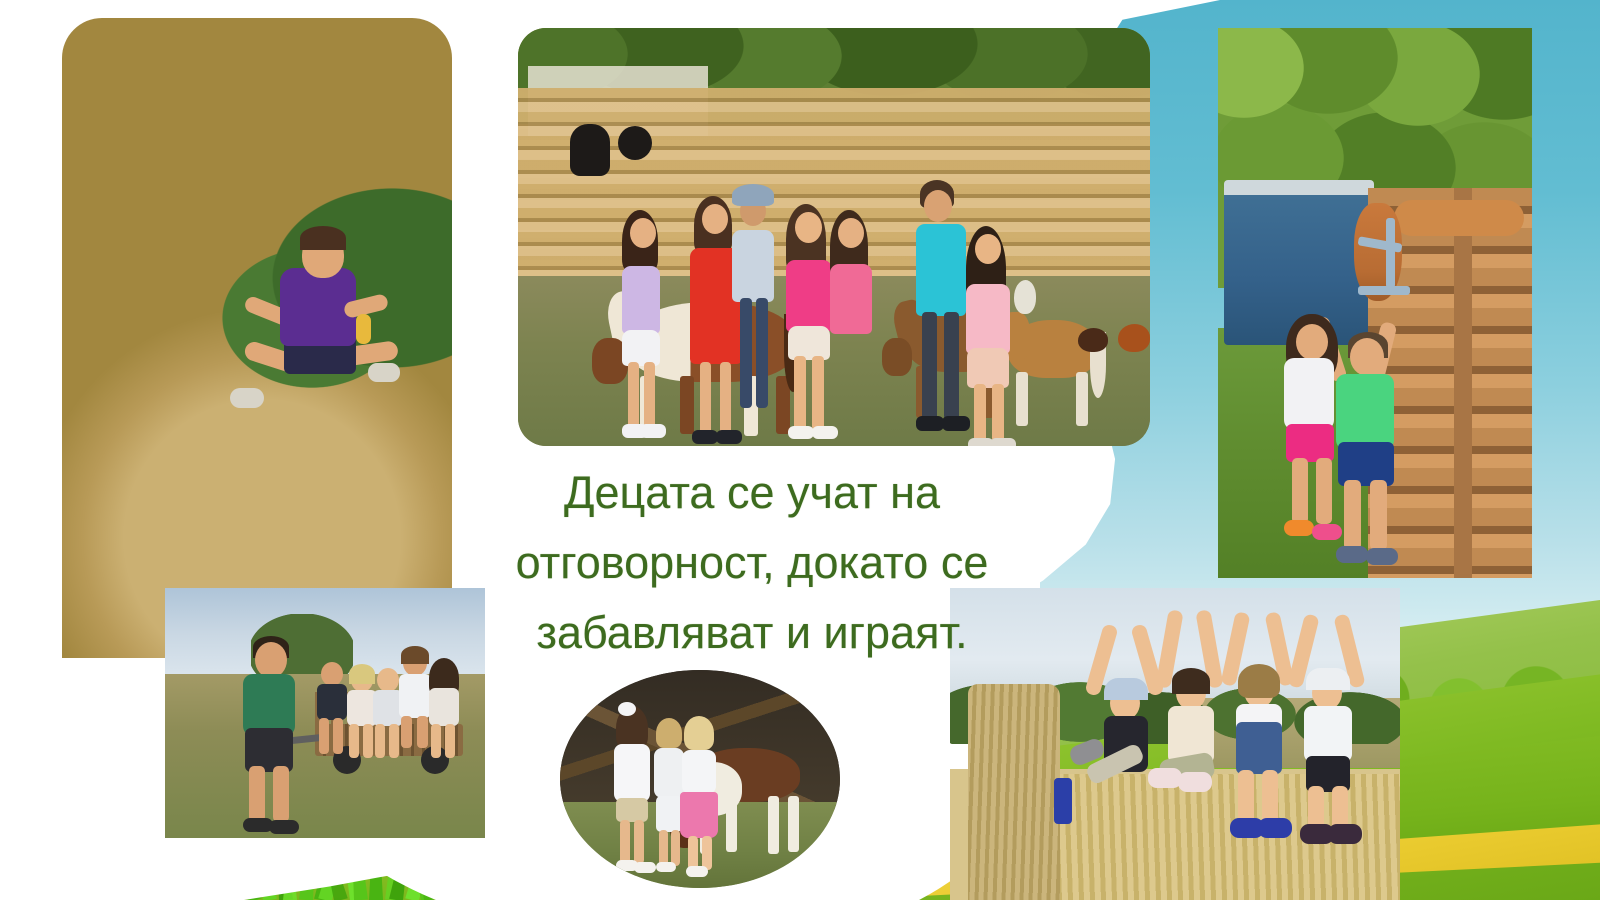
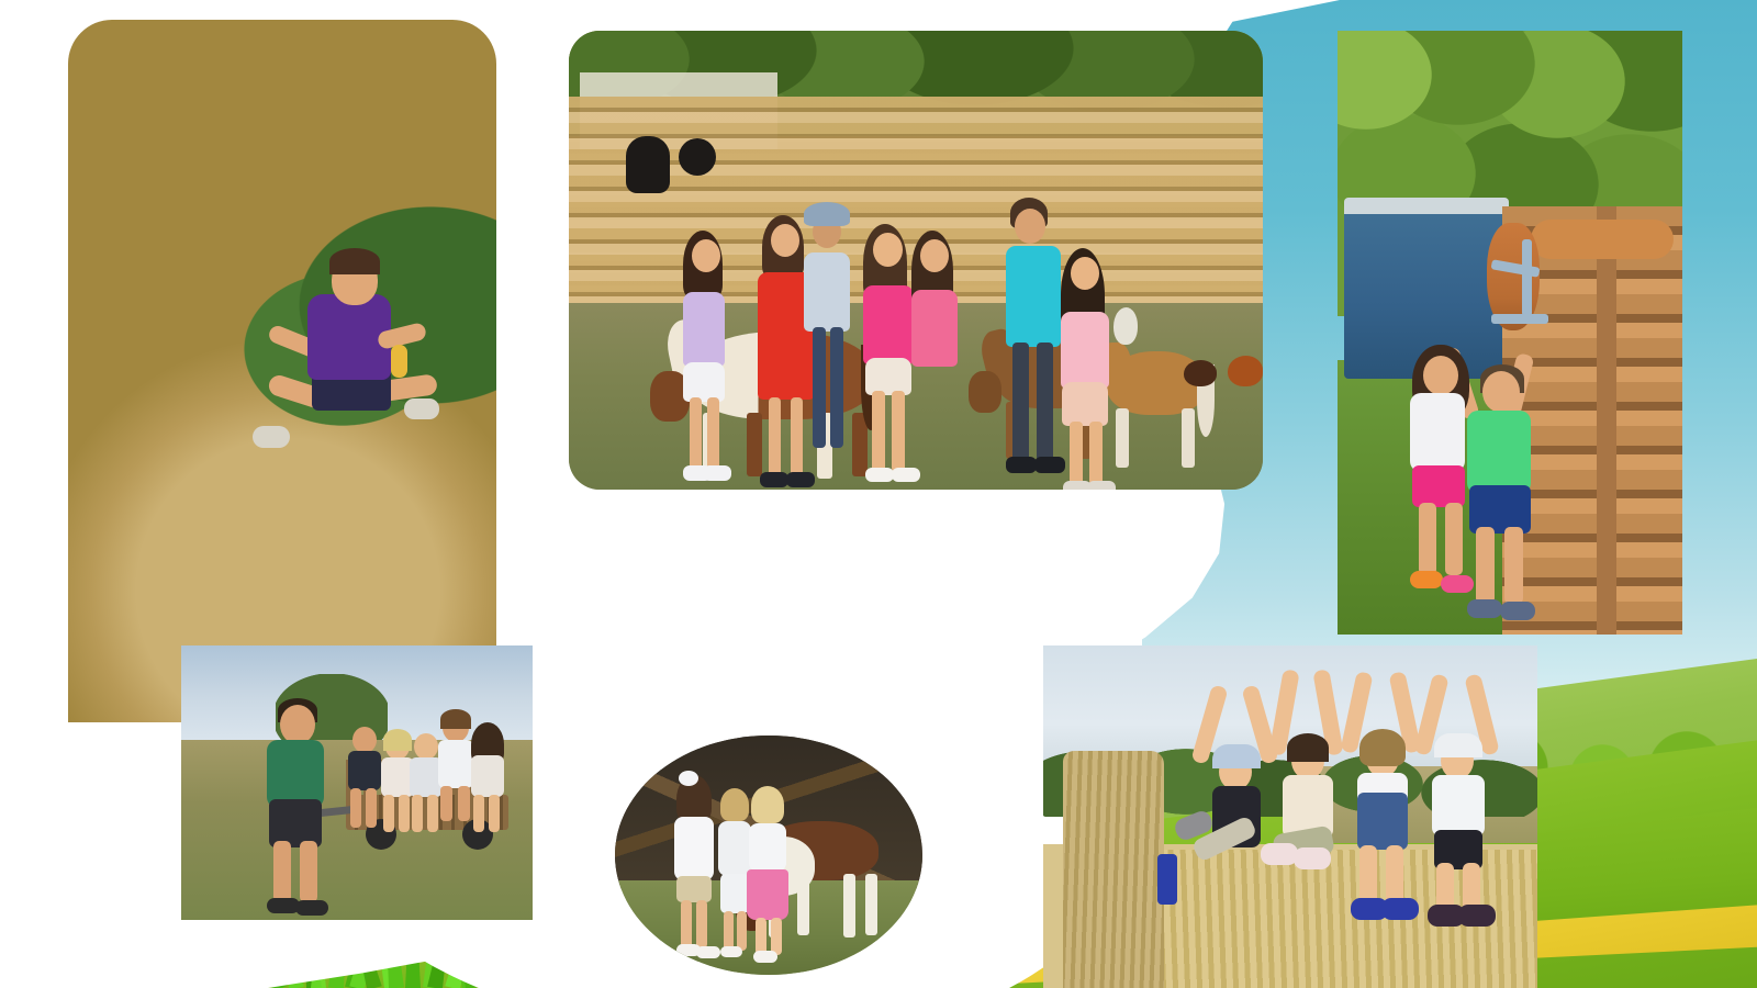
- Децата се учат на
- отговорност, докато се
- забавляват и играят.
